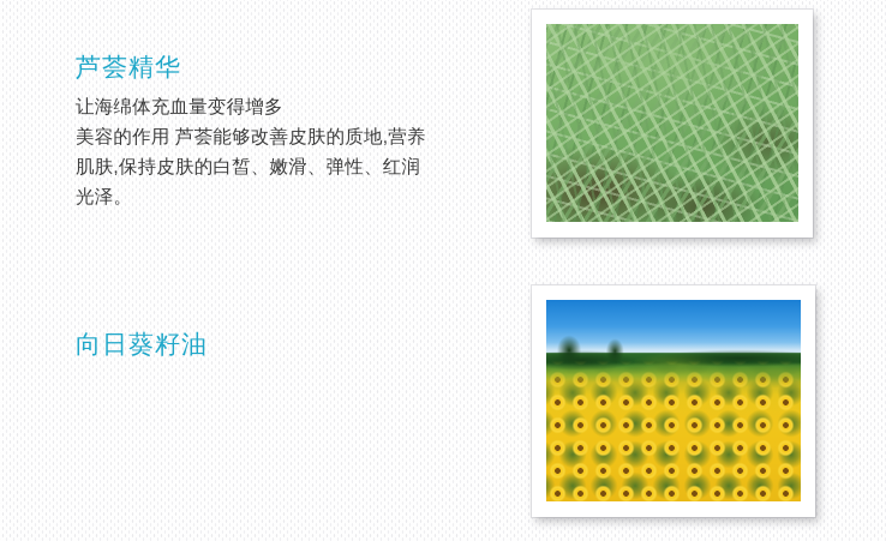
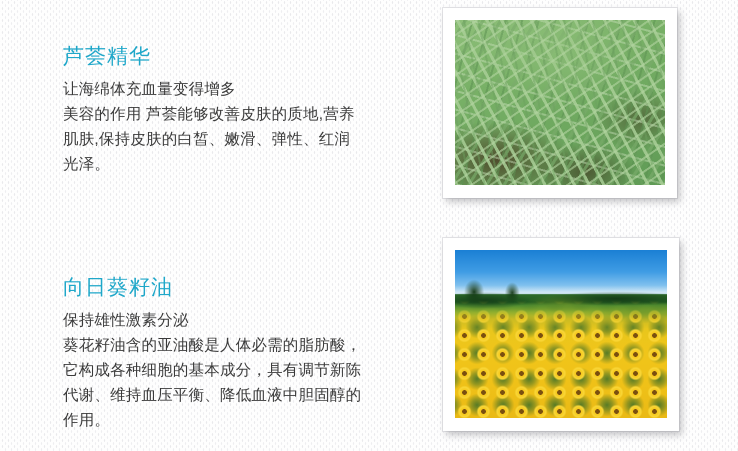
  芦荟精华
  让海绵体充血量变得增多
  美容的作用 芦荟能够改善皮肤的质地,营养
  肌肤,保持皮肤的白皙、嫩滑、弹性、红润
  光泽。
  向日葵籽油
+ 保持雄性激素分泌
+ 葵花籽油含的亚油酸是人体必需的脂肪酸，
+ 它构成各种细胞的基本成分，具有调节新陈
+ 代谢、维持血压平衡、降低血液中胆固醇的
+ 作用。
